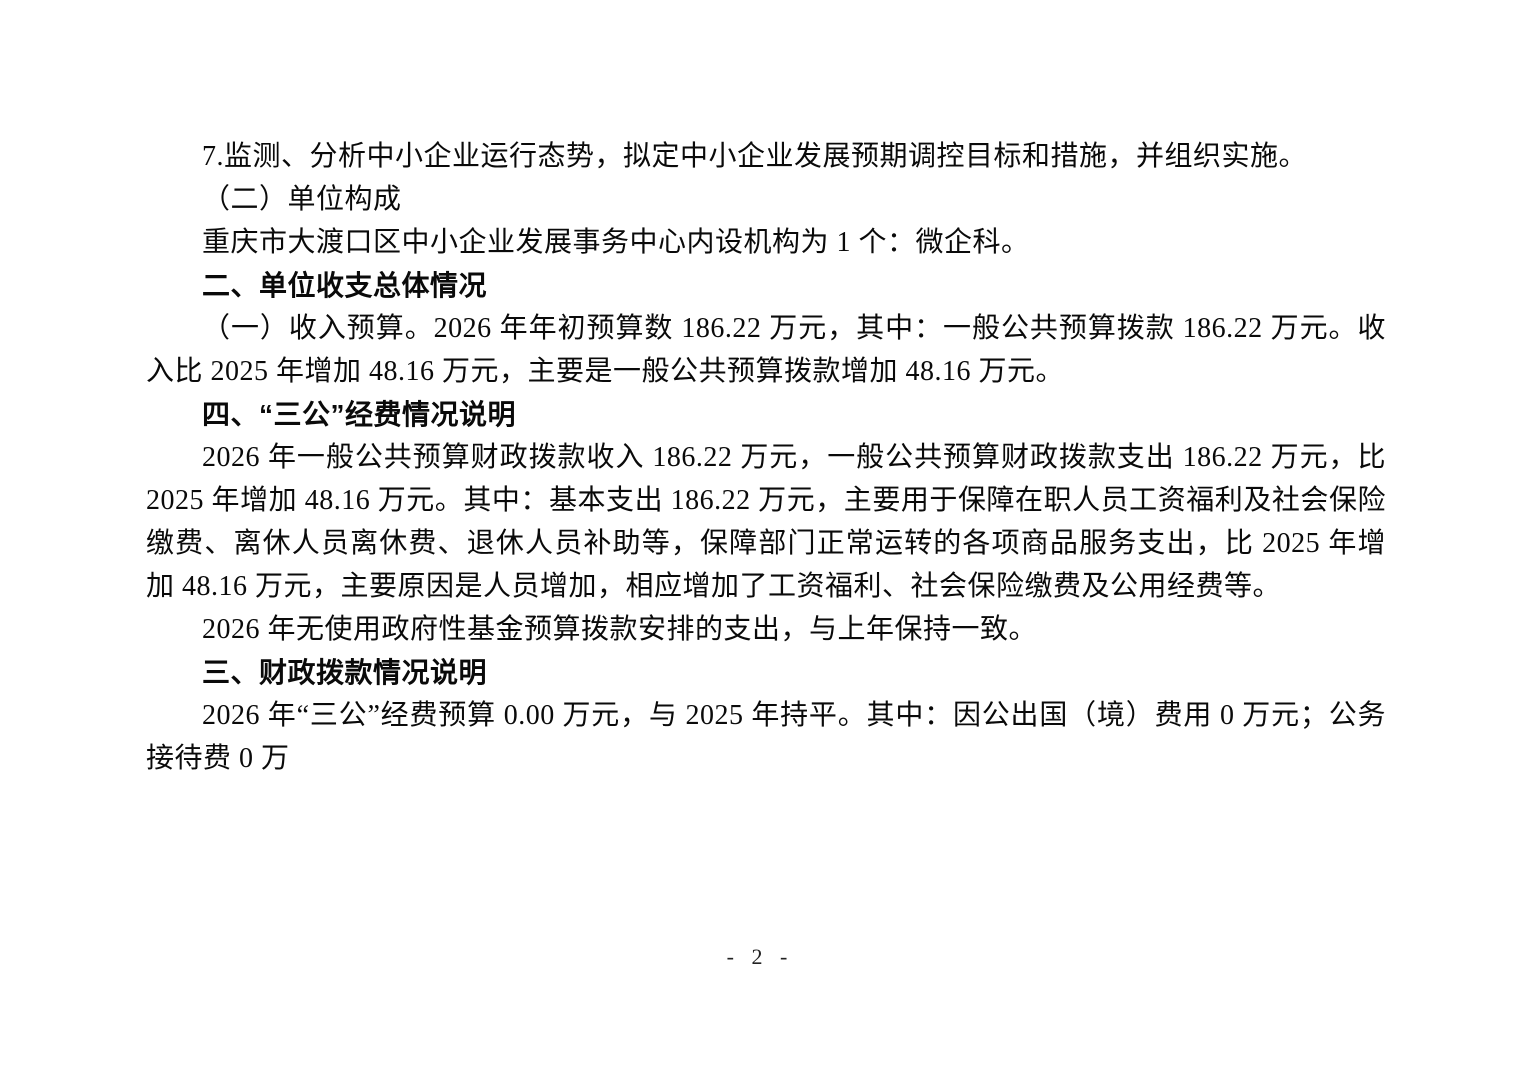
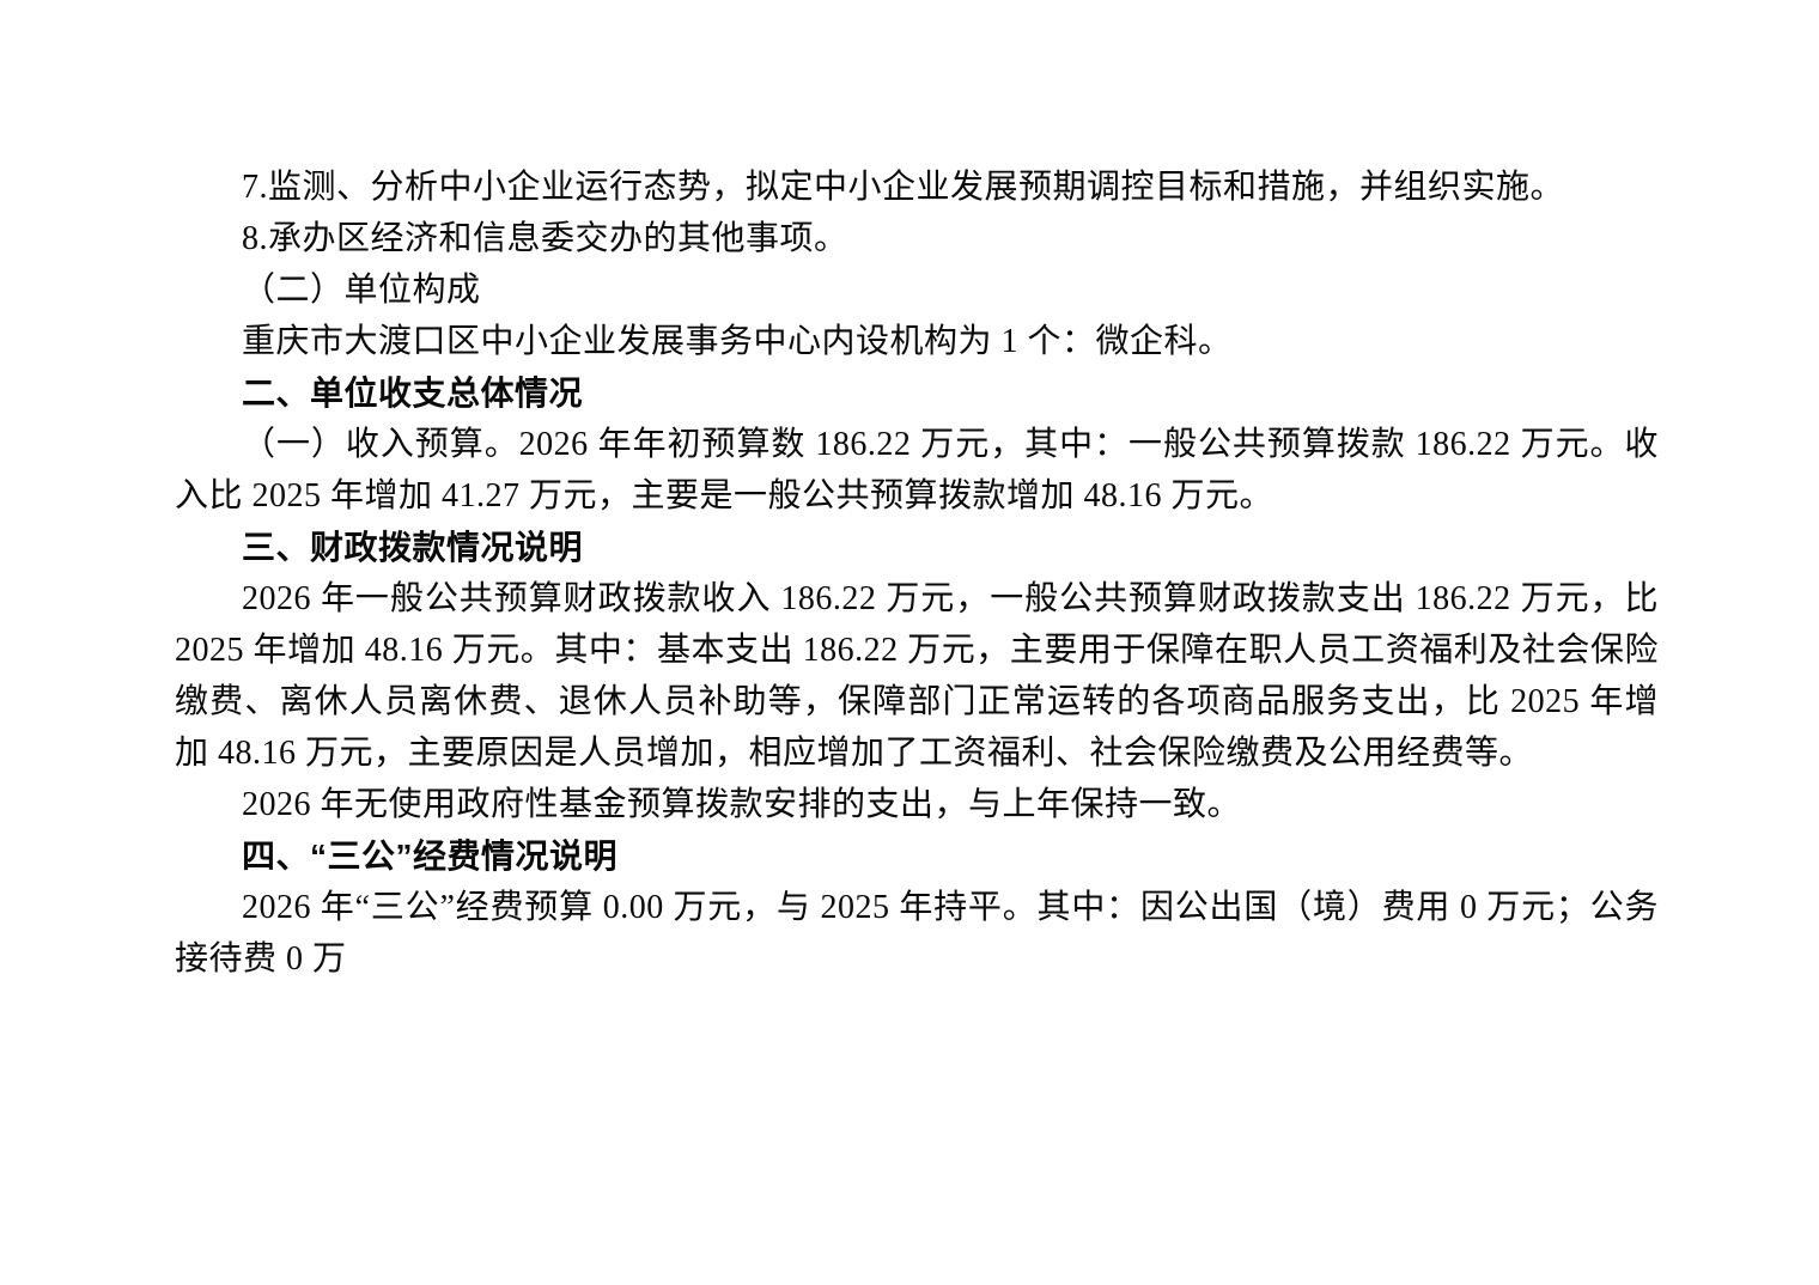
  7.监测、分析中小企业运行态势，拟定中小企业发展预期调控目标和措施，并组织实施。
+ 8.承办区经济和信息委交办的其他事项。
  （二）单位构成
  重庆市大渡口区中小企业发展事务中心内设机构为 1 个：微企科。
  二、单位收支总体情况
- （一）收入预算。2026 年年初预算数 186.22 万元，其中：一般公共预算拨款 186.22 万元。收入比 2025 年增加 48.16 万元，主要是一般公共预算拨款增加 48.16 万元。
+ （一）收入预算。2026 年年初预算数 186.22 万元，其中：一般公共预算拨款 186.22 万元。收入比 2025 年增加 41.27 万元，主要是一般公共预算拨款增加 48.16 万元。
- 四、“三公”经费情况说明
+ 三、财政拨款情况说明
  2026 年一般公共预算财政拨款收入 186.22 万元，一般公共预算财政拨款支出 186.22 万元，比 2025 年增加 48.16 万元。其中：基本支出 186.22 万元，主要用于保障在职人员工资福利及社会保险缴费、离休人员离休费、退休人员补助等，保障部门正常运转的各项商品服务支出，比 2025 年增加 48.16 万元，主要原因是人员增加，相应增加了工资福利、社会保险缴费及公用经费等。
  2026 年无使用政府性基金预算拨款安排的支出，与上年保持一致。
- 三、财政拨款情况说明
+ 四、“三公”经费情况说明
  2026 年“三公”经费预算 0.00 万元，与 2025 年持平。其中：因公出国（境）费用 0 万元；公务接待费 0 万
- - 2 -
